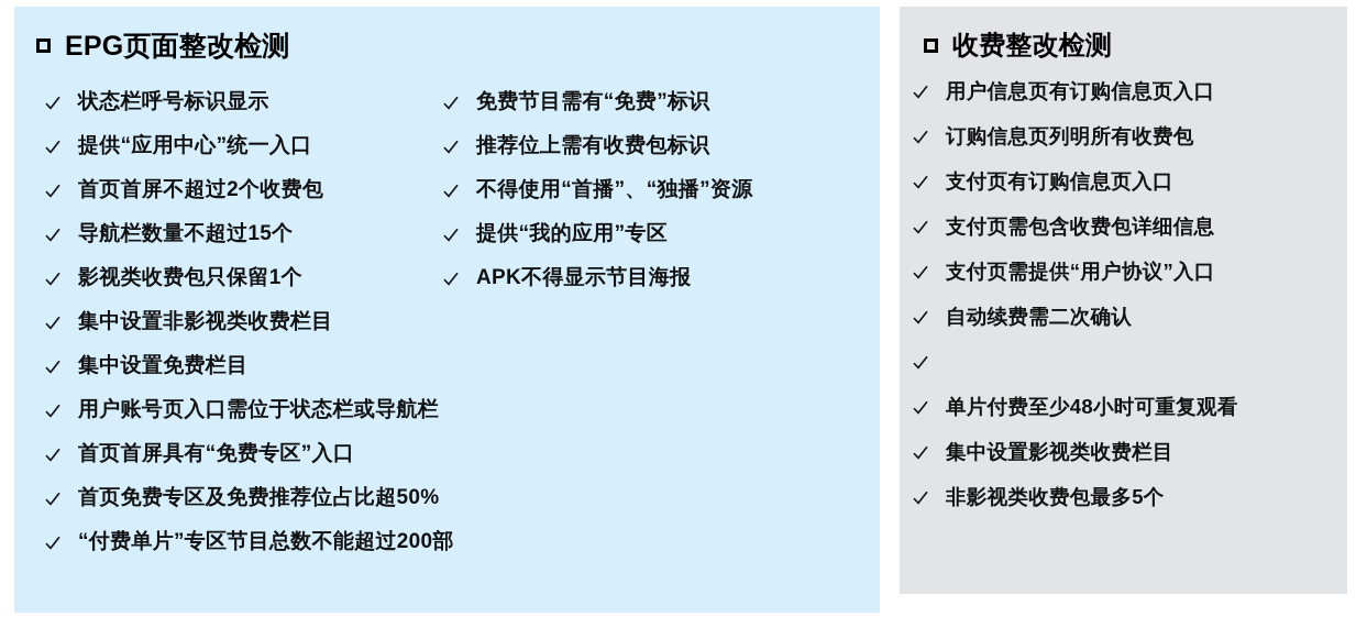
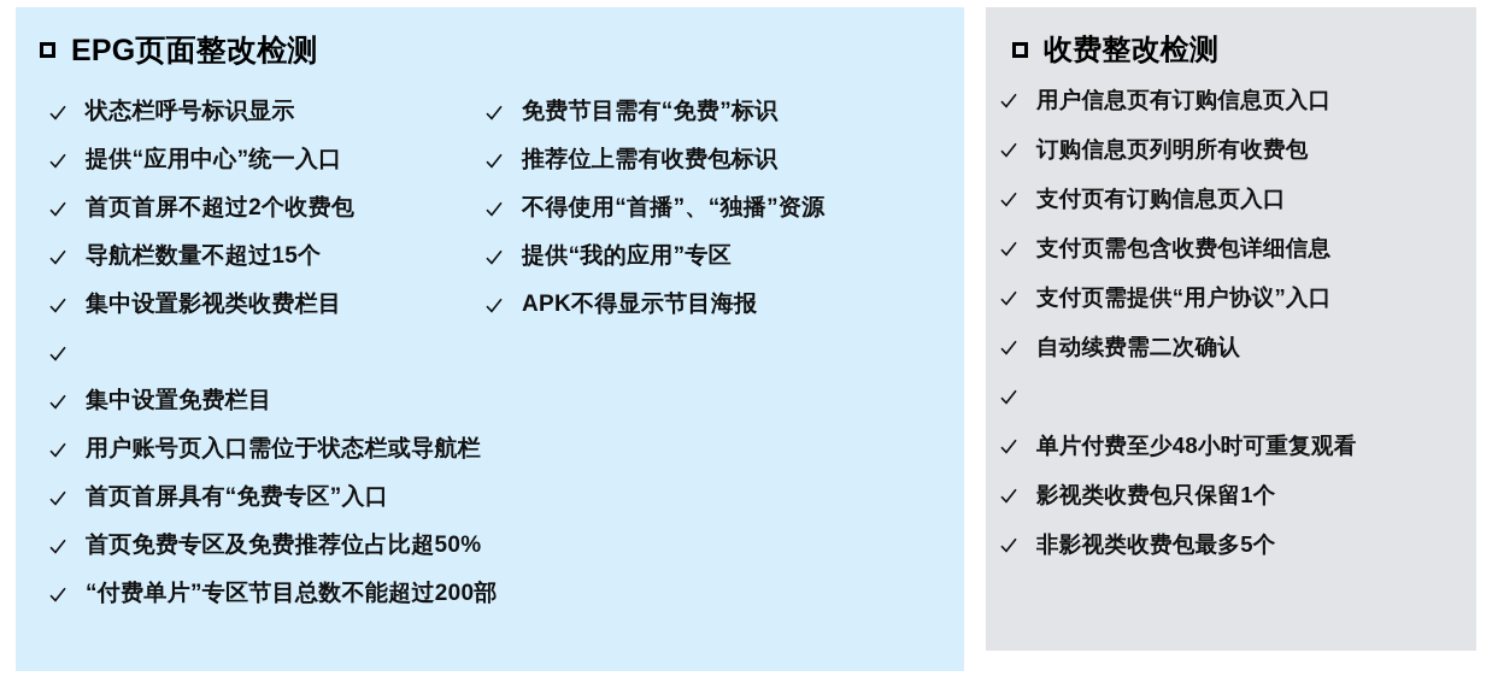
  EPG页面整改检测
  状态栏呼号标识显示
  提供“应用中心”统一入口
  首页首屏不超过2个收费包
  导航栏数量不超过15个
- 影视类收费包只保留1个
+ 集中设置影视类收费栏目
- 集中设置非影视类收费栏目
  集中设置免费栏目
  用户账号页入口需位于状态栏或导航栏
  首页首屏具有“免费专区”入口
  首页免费专区及免费推荐位占比超50%
  “付费单片”专区节目总数不能超过200部
  免费节目需有“免费”标识
  推荐位上需有收费包标识
  不得使用“首播”、“独播”资源
  提供“我的应用”专区
  APK不得显示节目海报
  收费整改检测
  用户信息页有订购信息页入口
  订购信息页列明所有收费包
  支付页有订购信息页入口
  支付页需包含收费包详细信息
  支付页需提供“用户协议”入口
  自动续费需二次确认
  单片付费至少48小时可重复观看
- 集中设置影视类收费栏目
+ 影视类收费包只保留1个
  非影视类收费包最多5个
